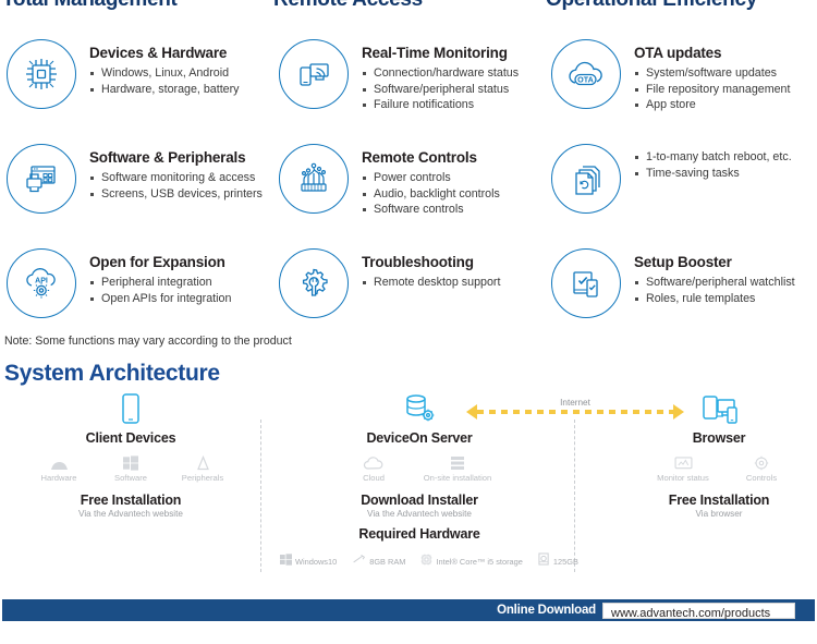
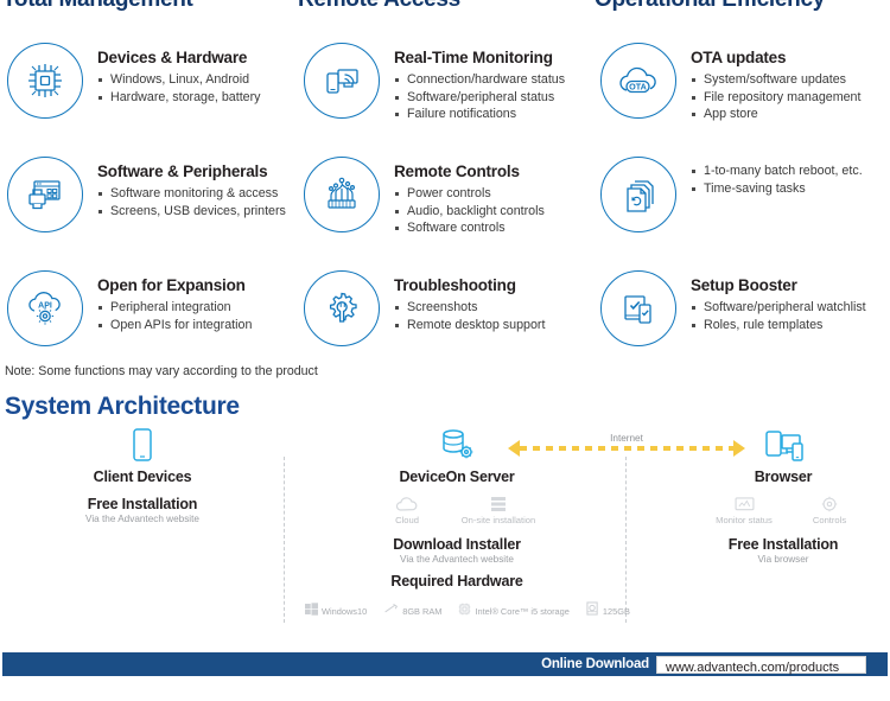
  Devices & Hardware
  Windows, Linux, Android
  Hardware, storage, battery
  Real-Time Monitoring
  Connection/hardware status
  Software/peripheral status
  Failure notifications
  OTA
  OTA updates
  System/software updates
  File repository management
  App store
  Software & Peripherals
  Software monitoring & access
  Screens, USB devices, printers
  Remote Controls
  Power controls
  Audio, backlight controls
  Software controls
  1-to-many batch reboot, etc.
  Time-saving tasks
  Open for Expansion
  Peripheral integration
  Open APIs for integration
  Troubleshooting
+ Screenshots
  Remote desktop support
  Setup Booster
  Software/peripheral watchlist
  Roles, rule templates
  Note: Some functions may vary according to the product
  System Architecture
  Internet
  Client Devices
- Hardware
- Software
- Peripherals
  Free Installation
  Via the Advantech website
  DeviceOn Server
  Cloud
  On-site installation
  Download Installer
  Via the Advantech website
  Required Hardware
  Windows10
  8GB RAM
  Intel® Core™ i5 storage
  125GB
  Browser
  Monitor status
  Controls
  Free Installation
  Via browser
  Online Download
  www.advantech.com/products
